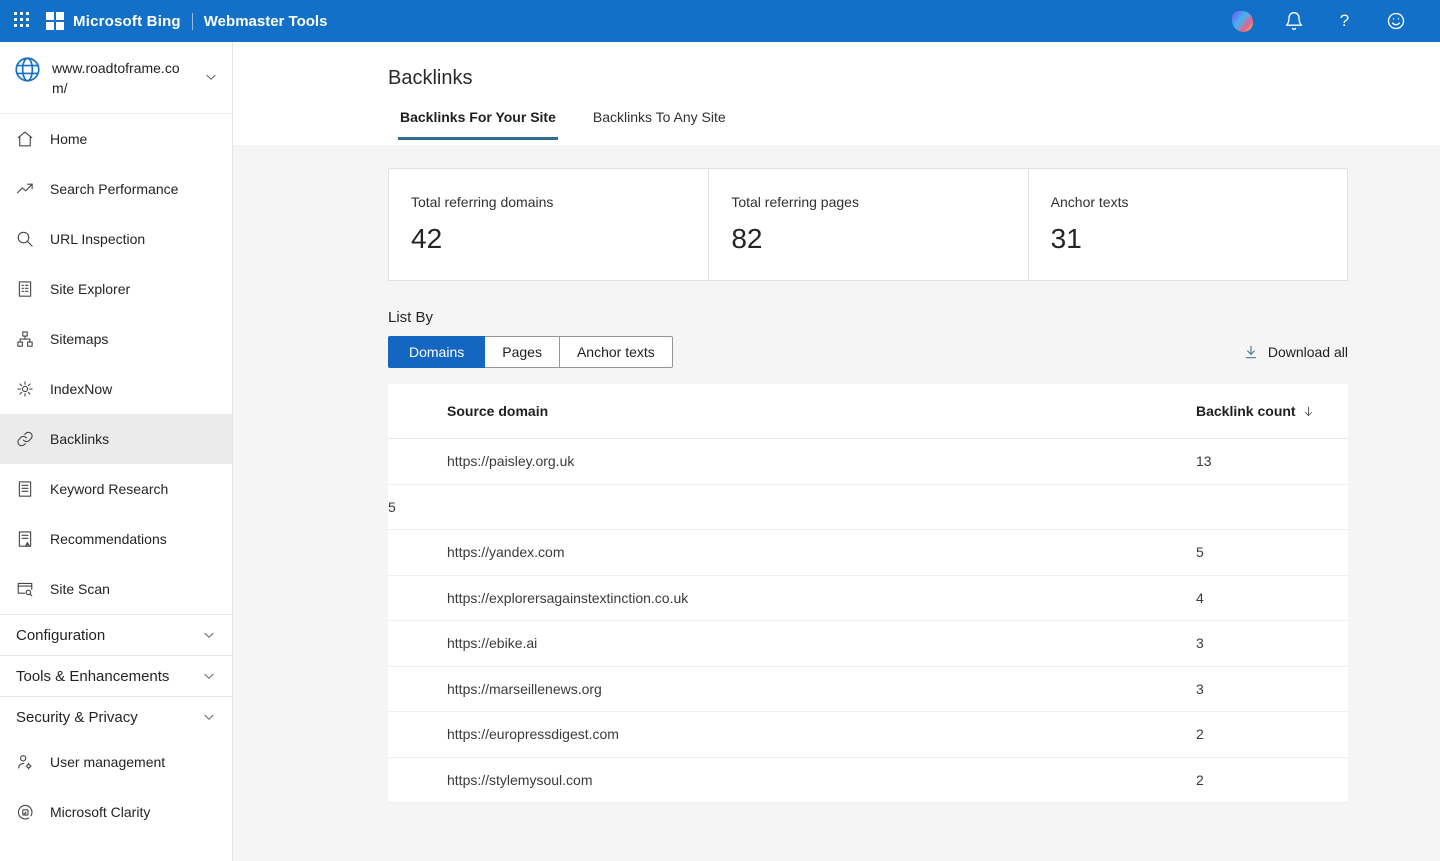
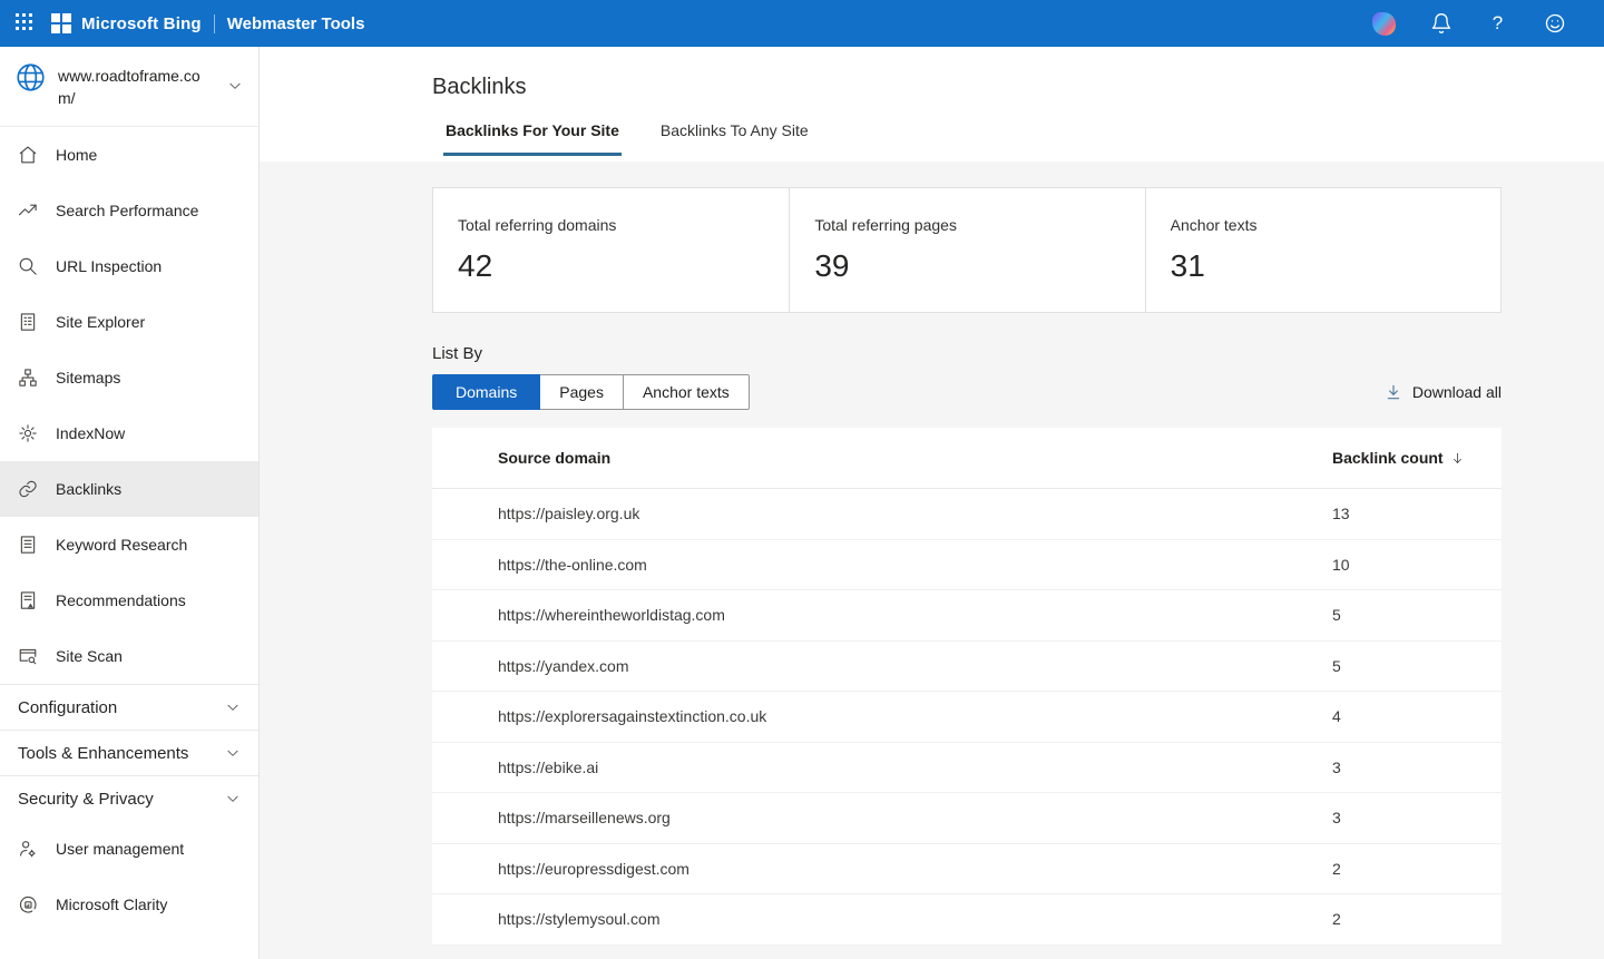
  Microsoft Bing
  Webmaster Tools
  ?
  www.roadtoframe.com/
  Home
  Search Performance
  URL Inspection
  Site Explorer
  Sitemaps
  IndexNow
  Backlinks
  Keyword Research
  Recommendations
  Site Scan
  Configuration
  Tools & Enhancements
  Security & Privacy
  User management
  Microsoft Clarity
  Backlinks
  Backlinks For Your Site
  Backlinks To Any Site
  Total referring domains
  42
  Total referring pages
- 82
+ 39
  Anchor texts
  31
  List By
  Domains
  Pages
  Anchor texts
  Download all
  Source domain
  Backlink count
  https://paisley.org.uk
  13
+ https://the-online.com
+ 10
+ https://whereintheworldistag.com
  5
  https://yandex.com
  5
  https://explorersagainstextinction.co.uk
  4
  https://ebike.ai
  3
  https://marseillenews.org
  3
  https://europressdigest.com
  2
  https://stylemysoul.com
  2
